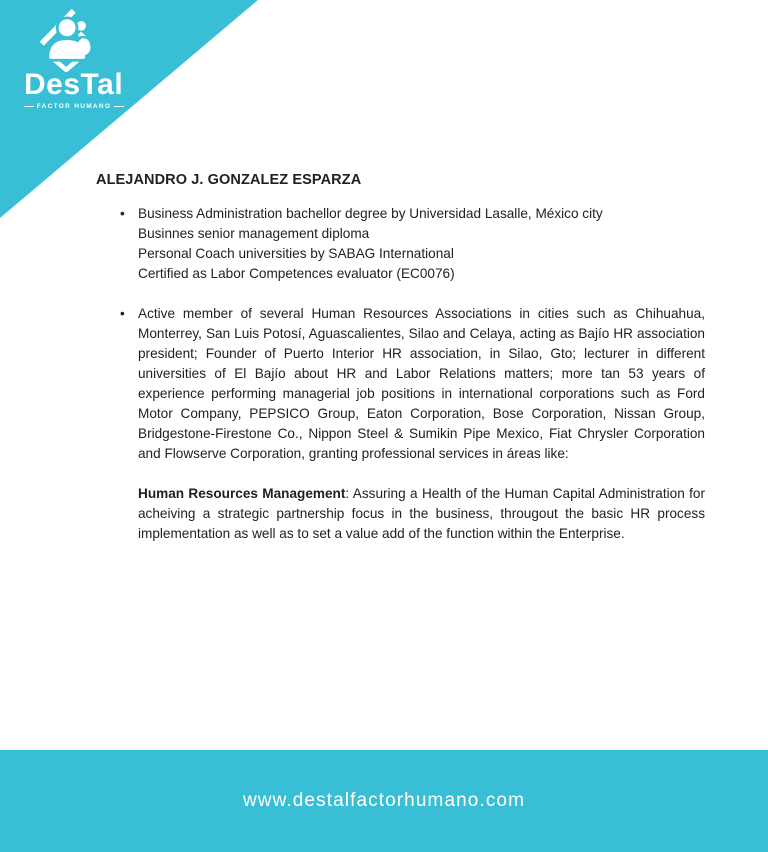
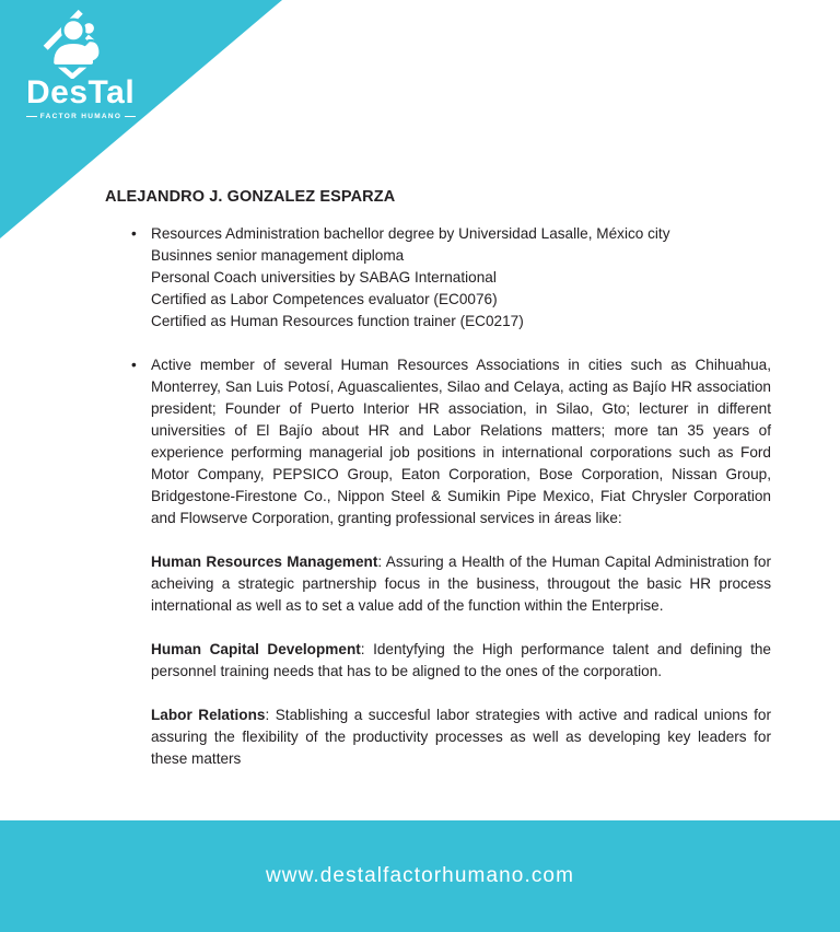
  DesTal
  ALEJANDRO J. GONZALEZ ESPARZA
  •
- Business Administration bachellor degree by Universidad Lasalle, México city
+ Resources Administration bachellor degree by Universidad Lasalle, México city
  Businnes senior management diploma
  Personal Coach universities by SABAG International
  Certified as Labor Competences evaluator (EC0076)
+ Certified as Human Resources function trainer (EC0217)
  •
- Active member of several Human Resources Associations in cities such as Chihuahua, Monterrey, San Luis Potosí, Aguascalientes, Silao and Celaya, acting as Bajío HR association president; Founder of Puerto Interior HR association, in Silao, Gto; lecturer in different universities of El Bajío about HR and Labor Relations matters; more tan 53 years of experience performing managerial job positions in international corporations such as Ford Motor Company, PEPSICO Group, Eaton Corporation, Bose Corporation, Nissan Group, Bridgestone-Firestone Co., Nippon Steel & Sumikin Pipe Mexico, Fiat Chrysler Corporation and Flowserve Corporation, granting professional services in áreas like:
+ Active member of several Human Resources Associations in cities such as Chihuahua, Monterrey, San Luis Potosí, Aguascalientes, Silao and Celaya, acting as Bajío HR association president; Founder of Puerto Interior HR association, in Silao, Gto; lecturer in different universities of El Bajío about HR and Labor Relations matters; more tan 35 years of experience performing managerial job positions in international corporations such as Ford Motor Company, PEPSICO Group, Eaton Corporation, Bose Corporation, Nissan Group, Bridgestone-Firestone Co., Nippon Steel & Sumikin Pipe Mexico, Fiat Chrysler Corporation and Flowserve Corporation, granting professional services in áreas like:
- Human Resources Management: Assuring a Health of the Human Capital Administration for acheiving a strategic partnership focus in the business, througout the basic HR process implementation as well as to set a value add of the function within the Enterprise.
+ Human Resources Management: Assuring a Health of the Human Capital Administration for acheiving a strategic partnership focus in the business, througout the basic HR process international as well as to set a value add of the function within the Enterprise.
+ Human Capital Development: Identyfying the High performance talent and defining the personnel training needs that has to be aligned to the ones of the corporation.
+ Labor Relations: Stablishing a succesful labor strategies with active and radical unions for assuring the flexibility of the productivity processes as well as developing key leaders for these matters
  www.destalfactorhumano.com
